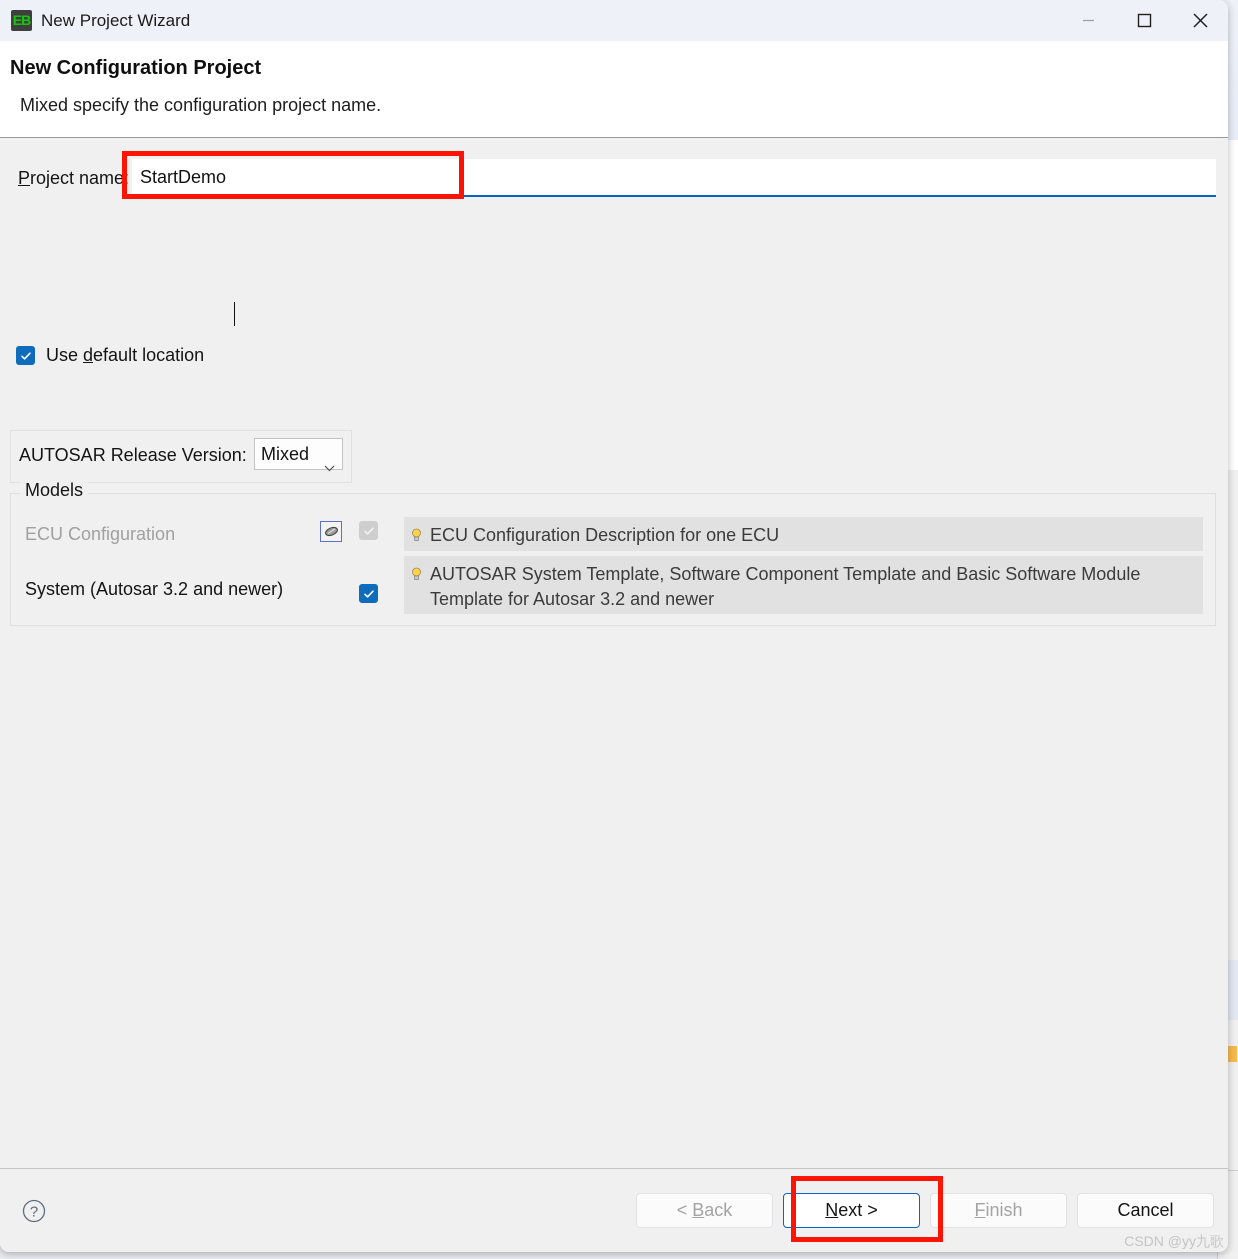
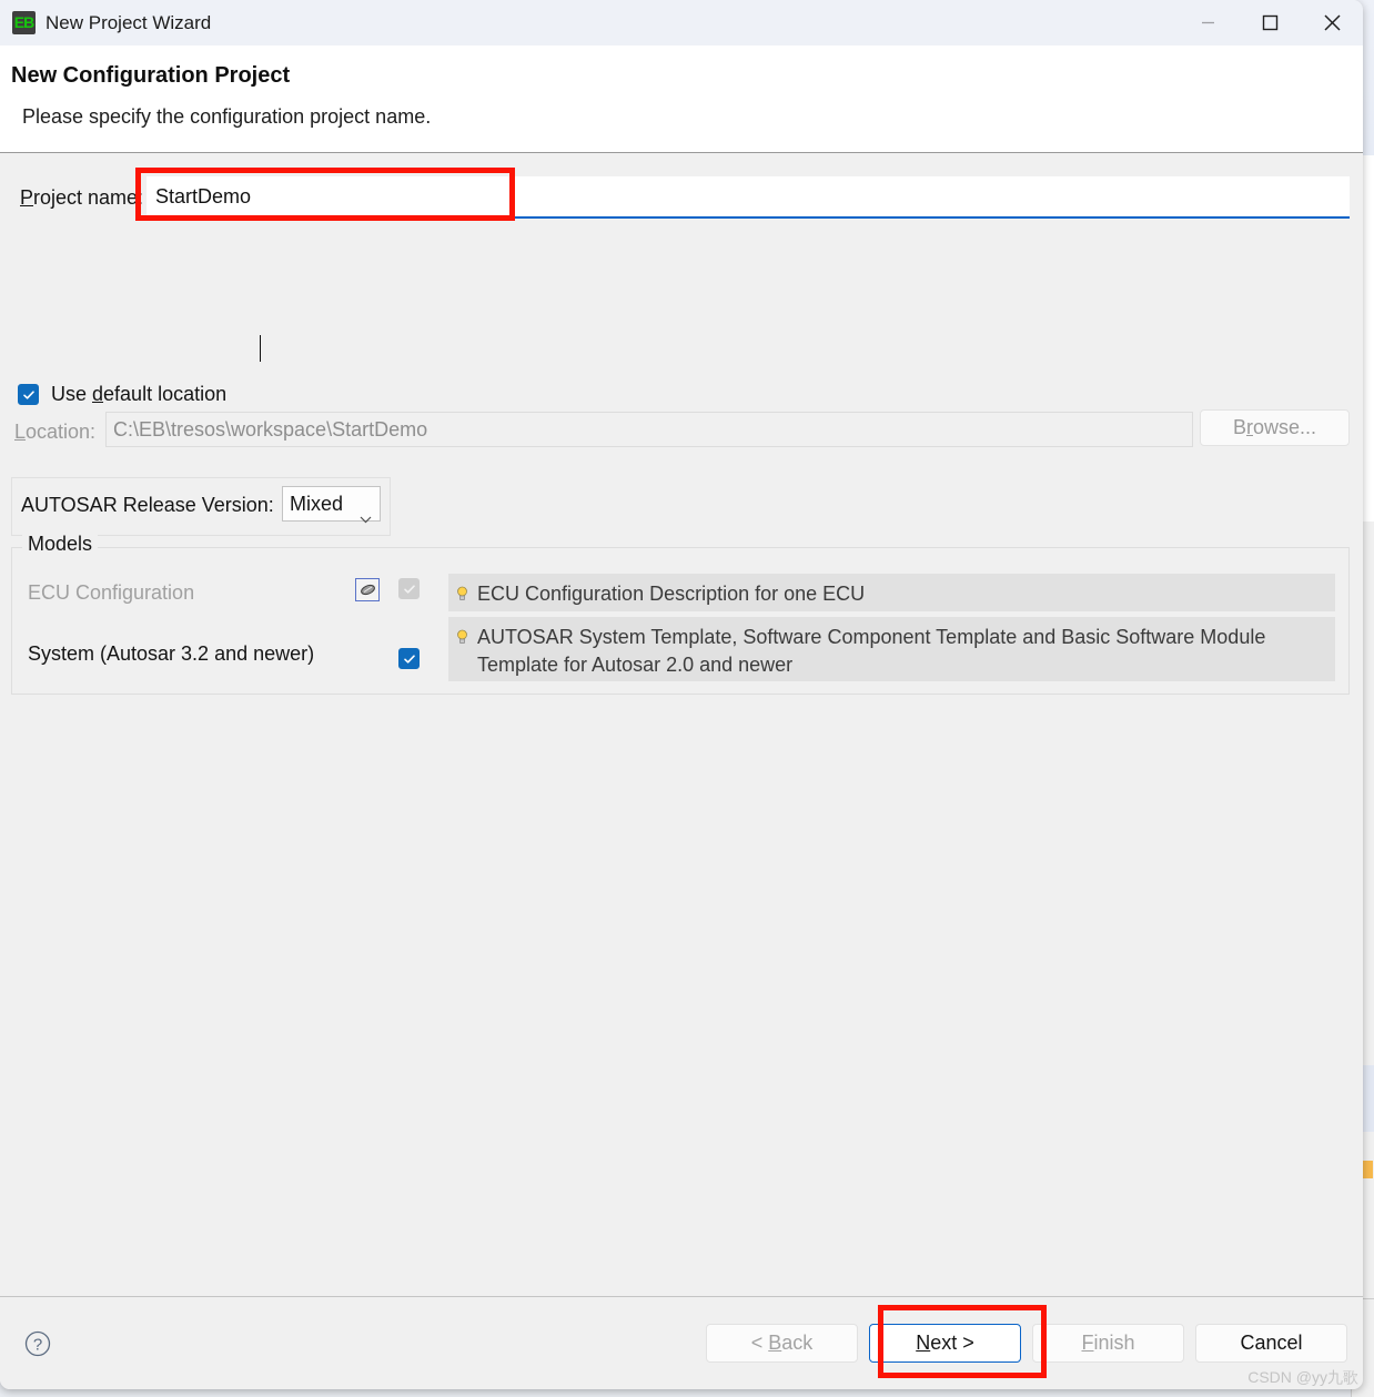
  EB
  New Project Wizard
  New Configuration Project
- Mixed specify the configuration project name.
+ Please specify the configuration project name.
  Project name:
  StartDemo
  Use default location
+ Location:
+ C:\EB\tresos\workspace\StartDemo
+ Browse...
  AUTOSAR Release Version:
  Mixed
  Models
  ECU Configuration
  ECU Configuration Description for one ECU
  System (Autosar 3.2 and newer)
- AUTOSAR System Template, Software Component Template and Basic Software Module Template for Autosar 3.2 and newer
+ AUTOSAR System Template, Software Component Template and Basic Software Module Template for Autosar 2.0 and newer
  ?
  < Back
  Next >
  Finish
  Cancel
  CSDN @yy九歌
